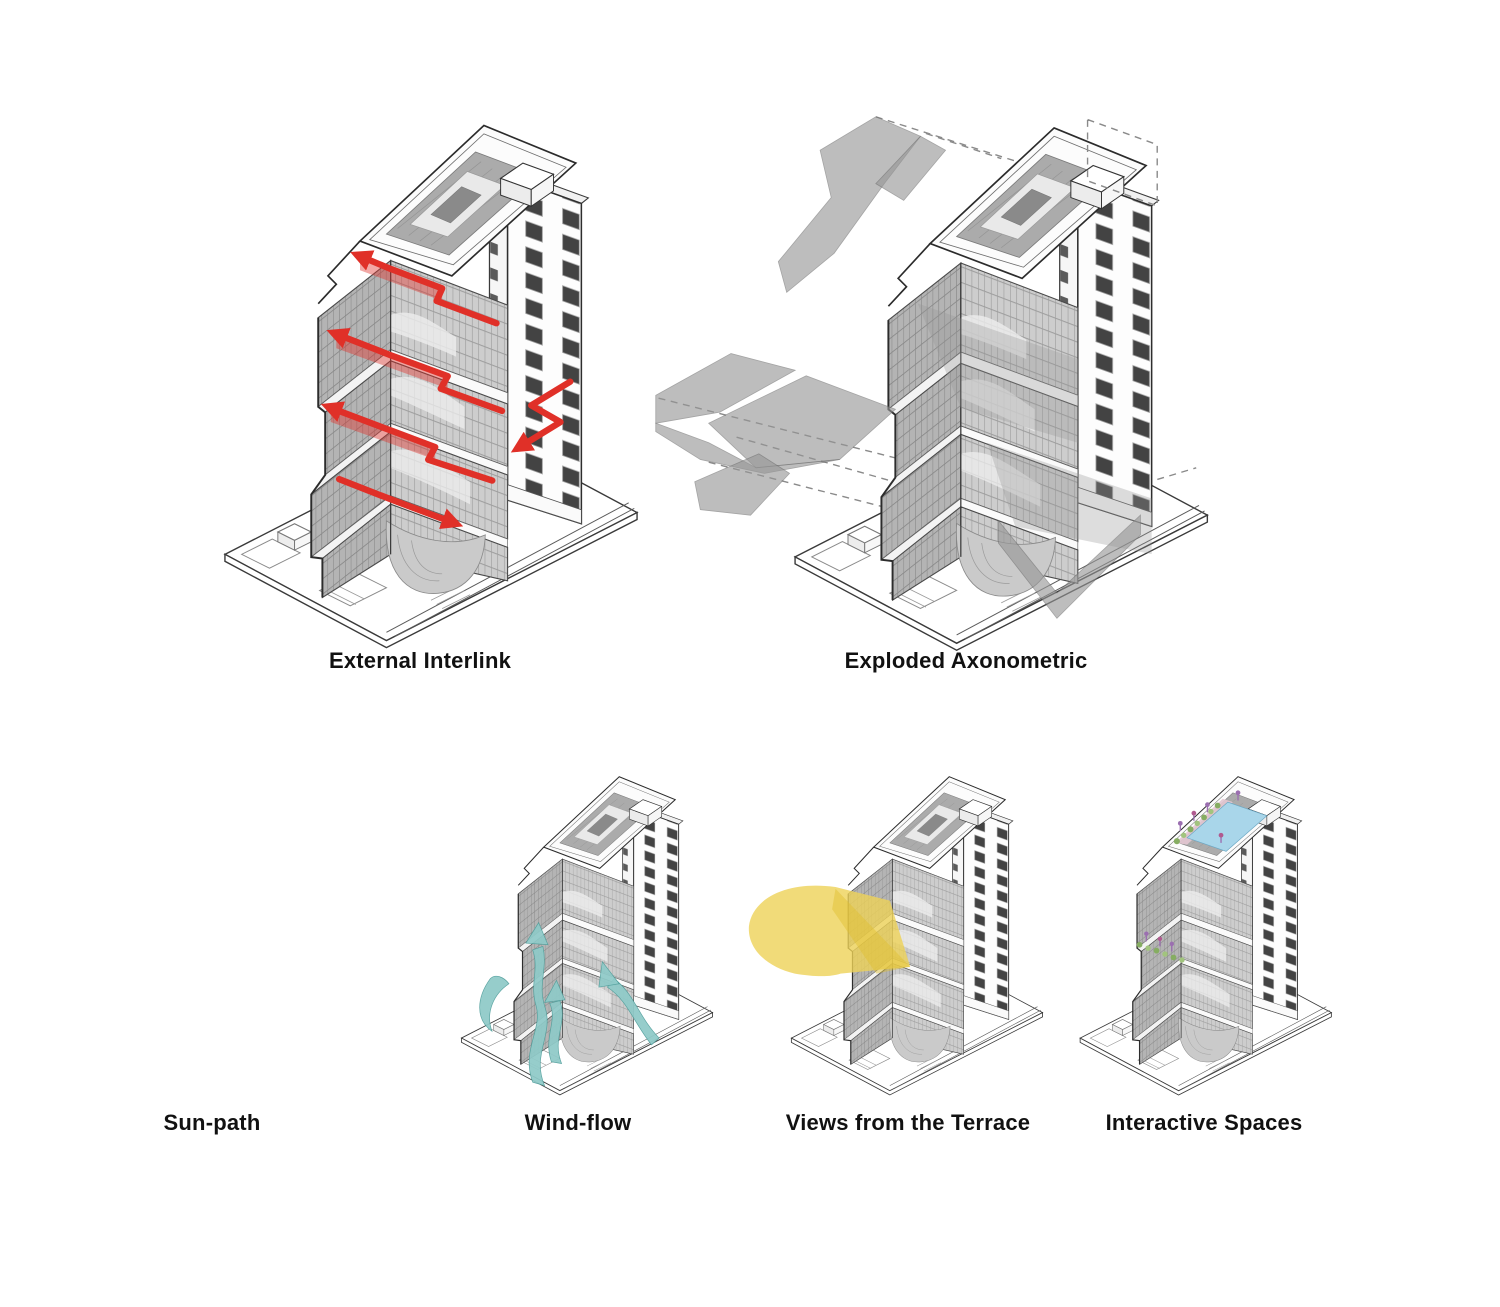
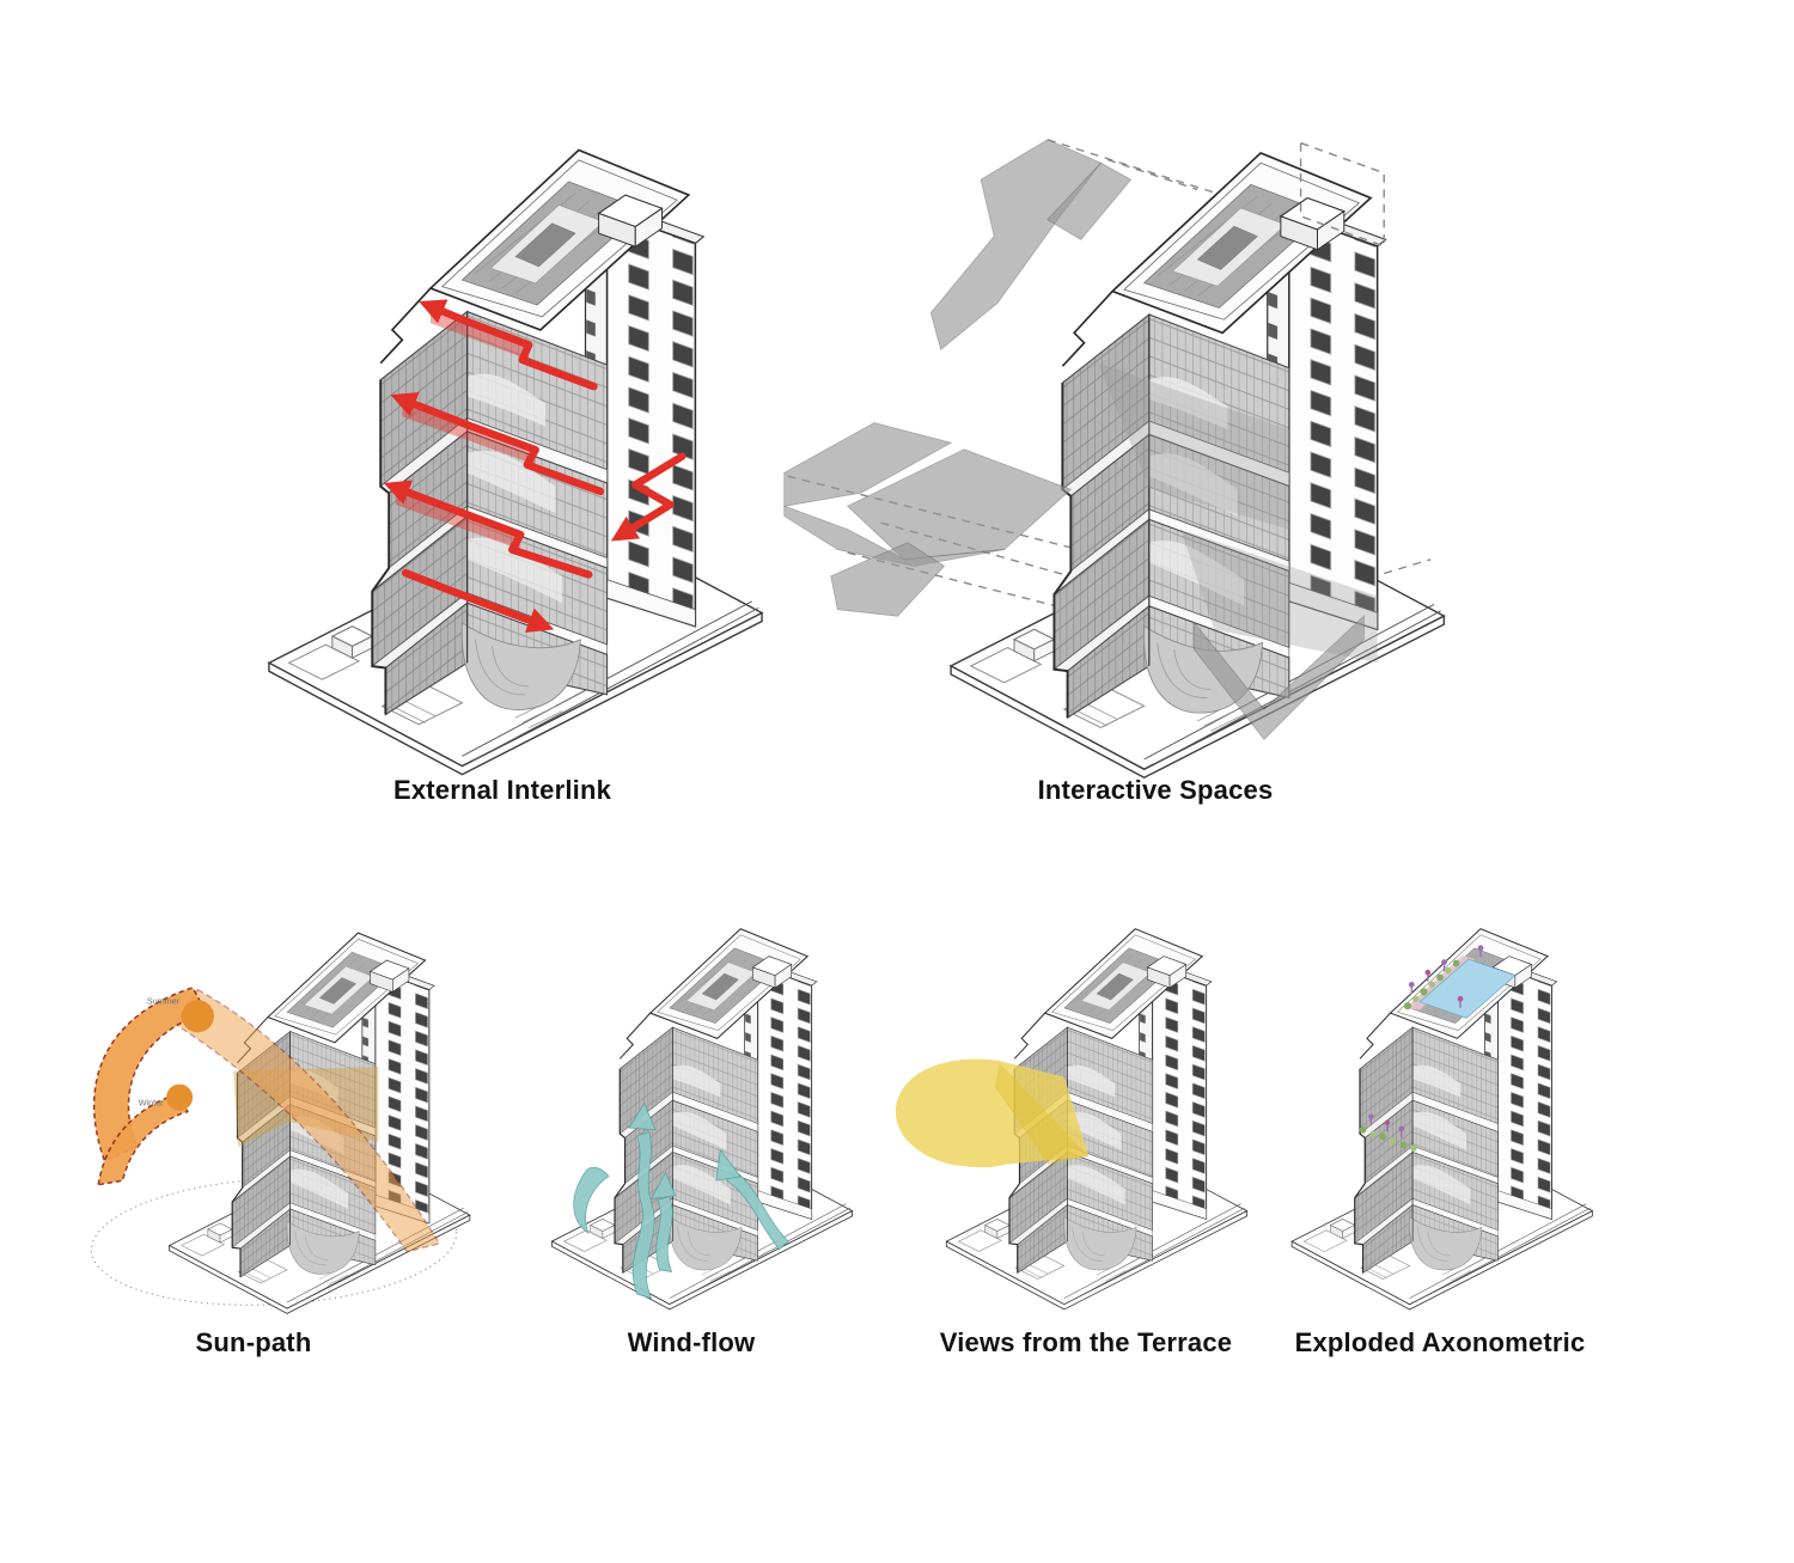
+ Summer
+ Winter
  External Interlink
- Exploded Axonometric
+ Interactive Spaces
  Sun-path
  Wind-flow
  Views from the Terrace
- Interactive Spaces
+ Exploded Axonometric
